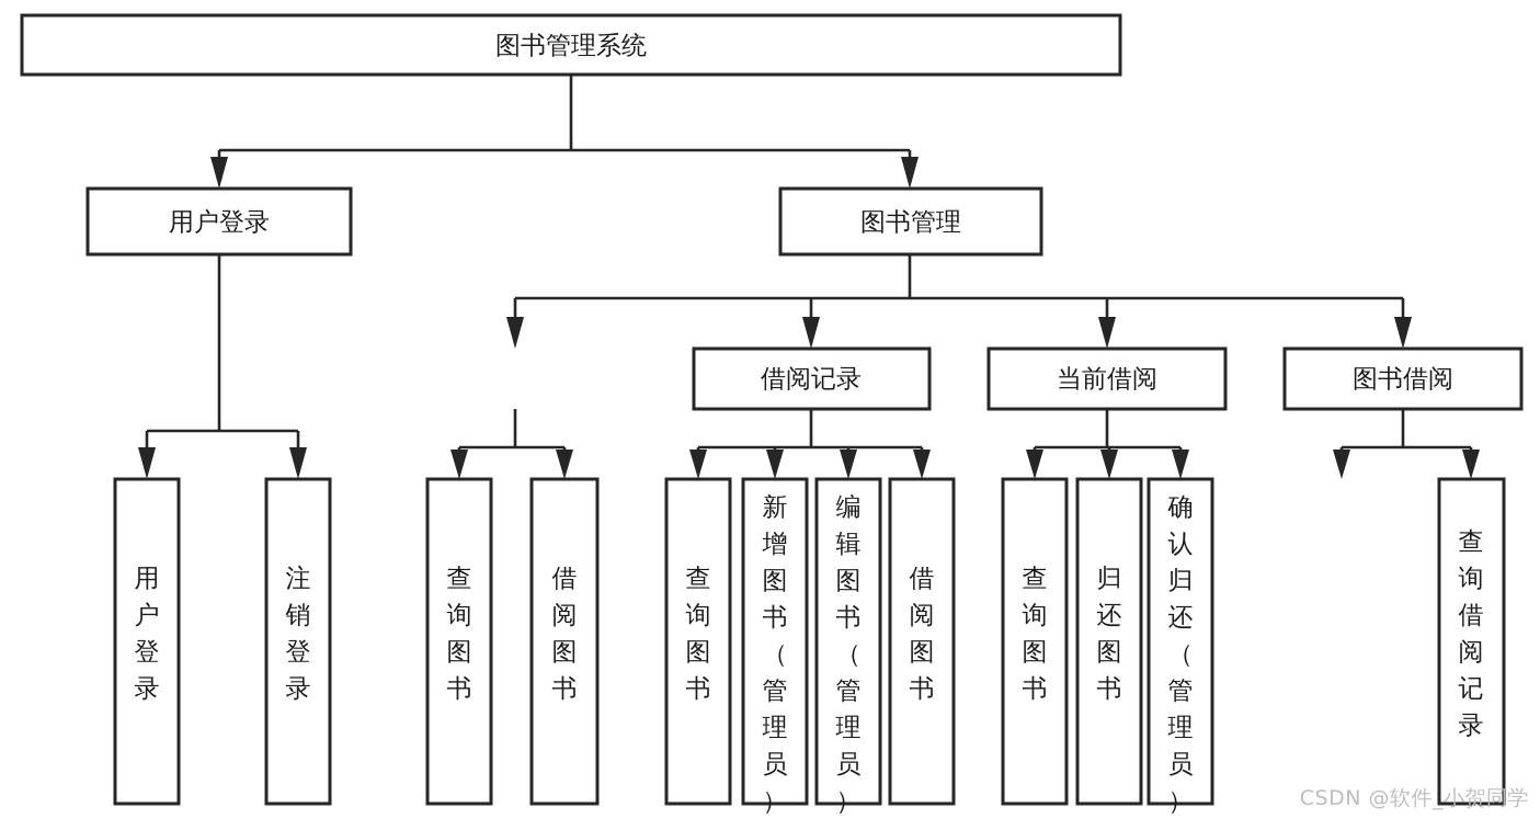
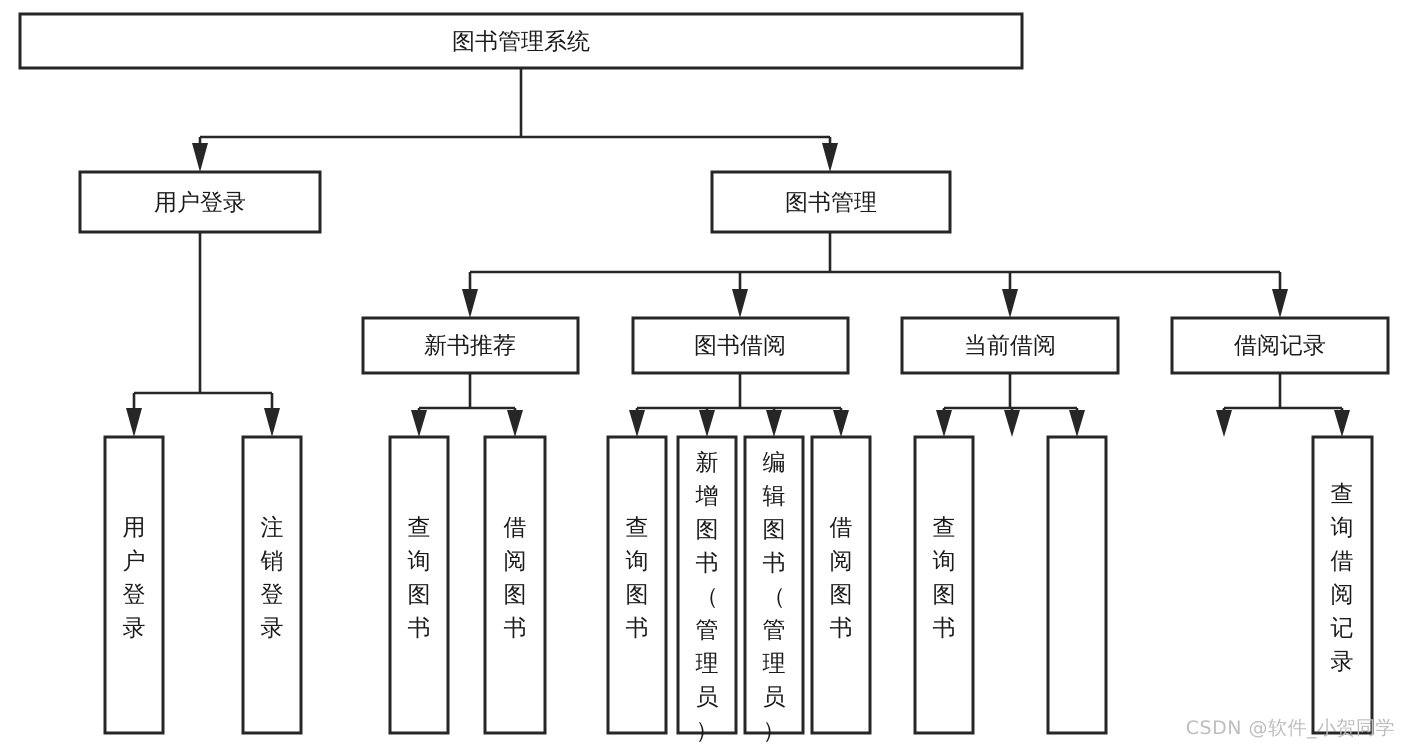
  图书管理系统
  用户登录
  图书管理
+ 新书推荐
- 借阅记录
+ 图书借阅
  当前借阅
- 图书借阅
+ 借阅记录
  用户登录
  注销登录
  查询图书
  借阅图书
  查询图书
  新增图书（管理员）
  编辑图书（管理员）
  借阅图书
  查询图书
- 归还图书
- 确认归还（管理员）
  查询借阅记录
  CSDN @软件_小贺同学
